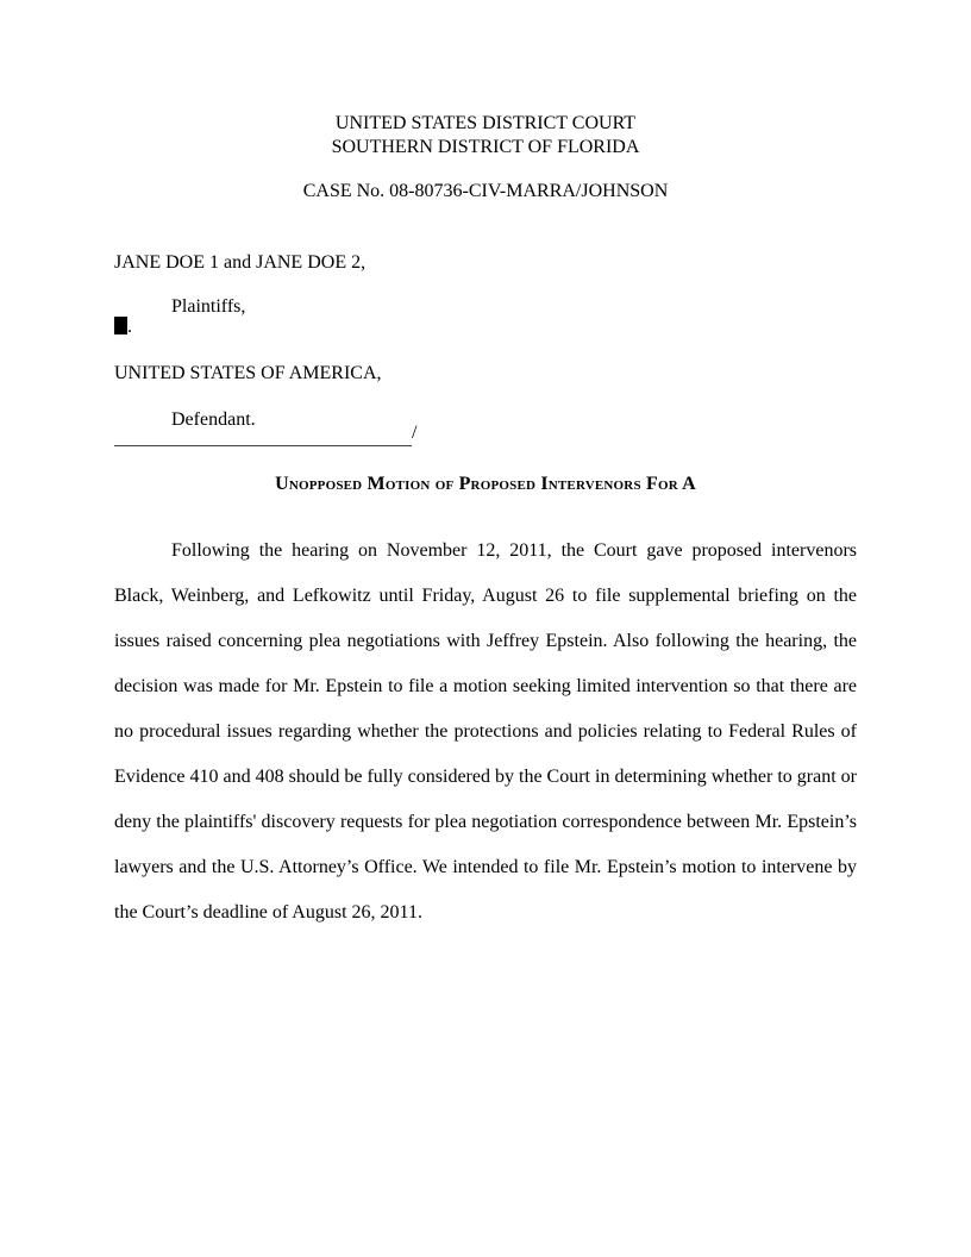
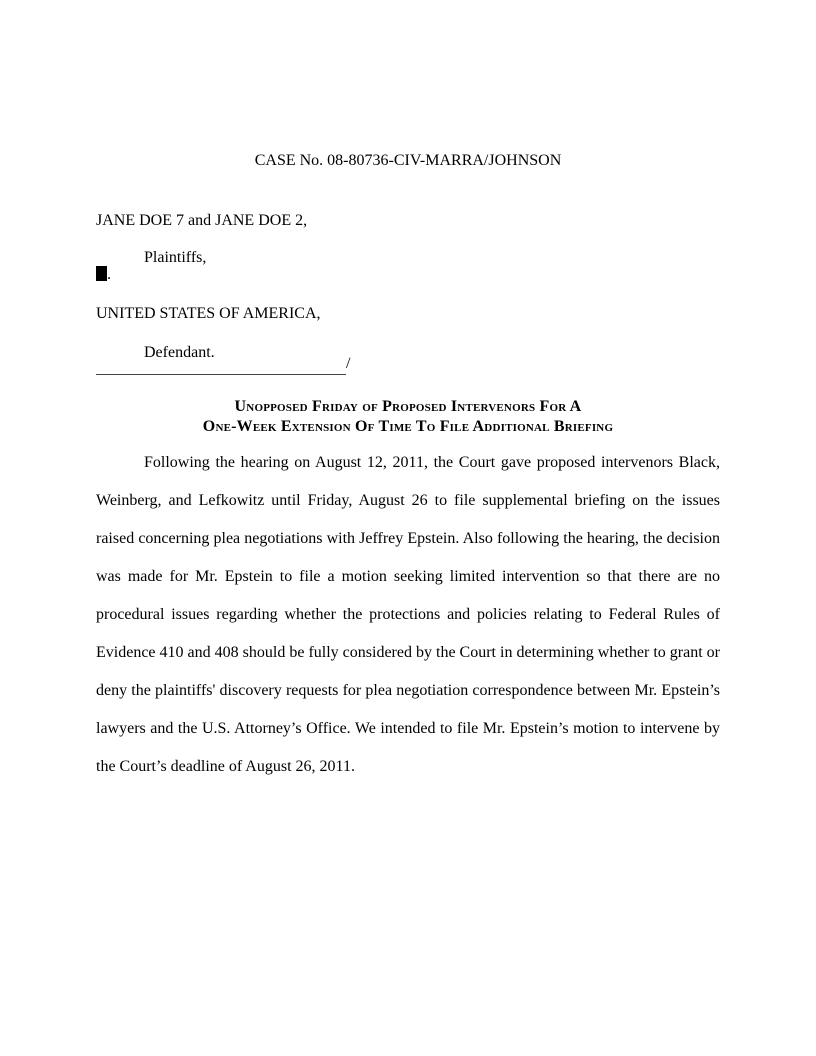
- UNITED STATES DISTRICT COURT
- SOUTHERN DISTRICT OF FLORIDA
  CASE No. 08-80736-CIV-MARRA/JOHNSON
- JANE DOE 1 and JANE DOE 2,
+ JANE DOE 7 and JANE DOE 2,
  Plaintiffs,
  .
  UNITED STATES OF AMERICA,
  Defendant.
  /
- Unopposed Motion of Proposed Intervenors For A
+ Unopposed Friday of Proposed Intervenors For A
+ One-Week Extension Of Time To File Additional Briefing
- Following the hearing on November 12, 2011, the Court gave proposed intervenors Black, Weinberg, and Lefkowitz until Friday, August 26 to file supplemental briefing on the issues raised concerning plea negotiations with Jeffrey Epstein. Also following the hearing, the decision was made for Mr. Epstein to file a motion seeking limited intervention so that there are no procedural issues regarding whether the protections and policies relating to Federal Rules of Evidence 410 and 408 should be fully considered by the Court in determining whether to grant or deny the plaintiffs' discovery requests for plea negotiation correspondence between Mr. Epstein’s lawyers and the U.S. Attorney’s Office. We intended to file Mr. Epstein’s motion to intervene by the Court’s deadline of August 26, 2011.
+ Following the hearing on August 12, 2011, the Court gave proposed intervenors Black, Weinberg, and Lefkowitz until Friday, August 26 to file supplemental briefing on the issues raised concerning plea negotiations with Jeffrey Epstein. Also following the hearing, the decision was made for Mr. Epstein to file a motion seeking limited intervention so that there are no procedural issues regarding whether the protections and policies relating to Federal Rules of Evidence 410 and 408 should be fully considered by the Court in determining whether to grant or deny the plaintiffs' discovery requests for plea negotiation correspondence between Mr. Epstein’s lawyers and the U.S. Attorney’s Office. We intended to file Mr. Epstein’s motion to intervene by the Court’s deadline of August 26, 2011.
